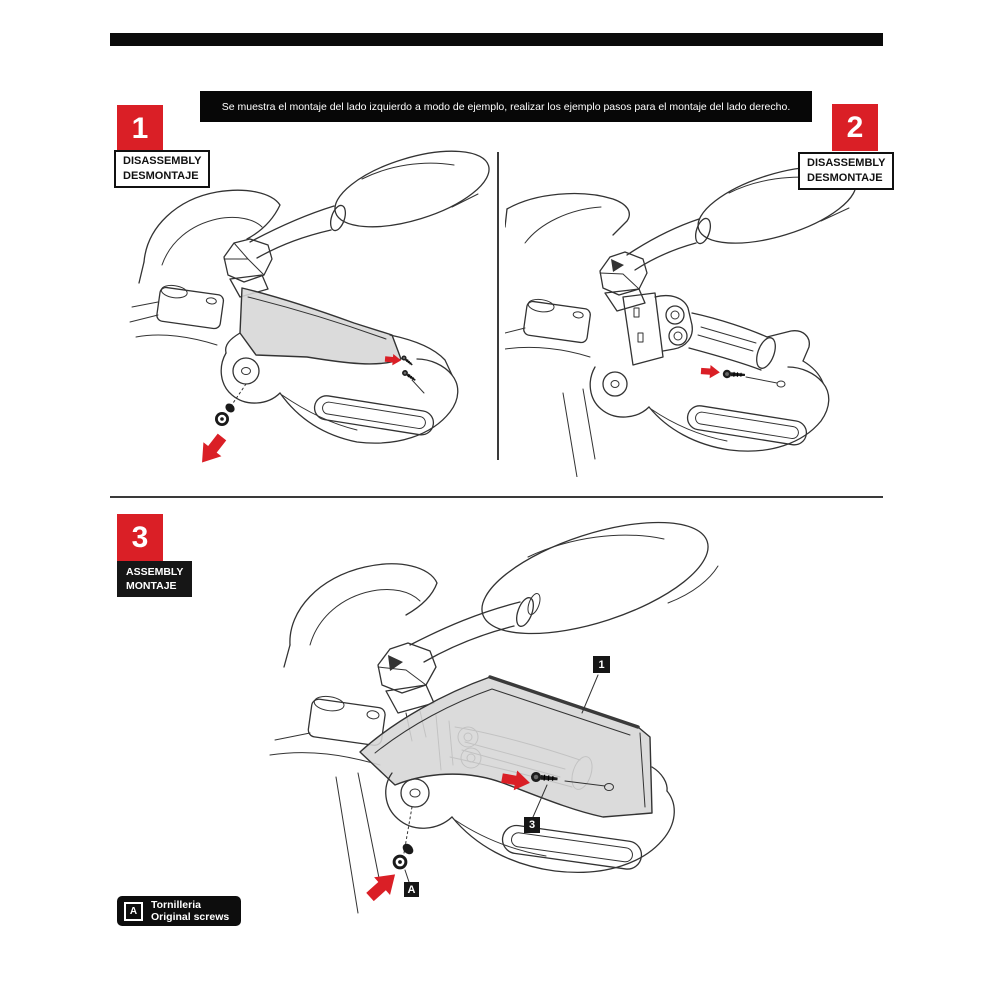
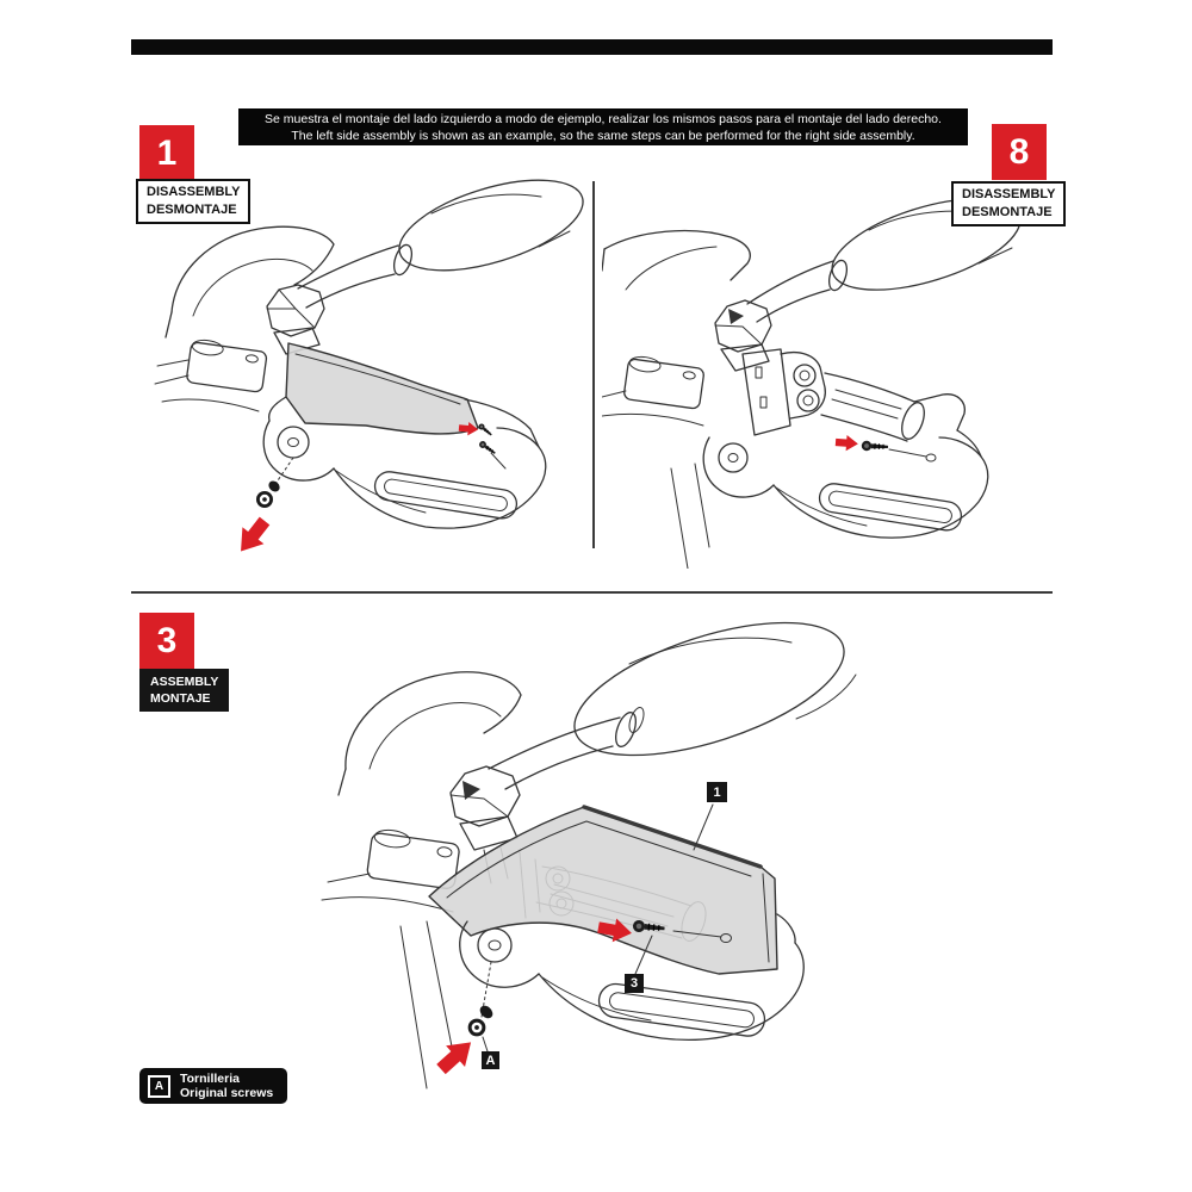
- Se muestra el montaje del lado izquierdo a modo de ejemplo, realizar los ejemplo pasos para el montaje del lado derecho.
+ Se muestra el montaje del lado izquierdo a modo de ejemplo, realizar los mismos pasos para el montaje del lado derecho.
+ The left side assembly is shown as an example, so the same steps can be performed for the right side assembly.
  1
  DISASSEMBLY
  DESMONTAJE
- 2
+ 8
  DISASSEMBLY
  DESMONTAJE
  3
  ASSEMBLY
  MONTAJE
  1
  3
  A
  A
  Tornilleria
  Original screws
